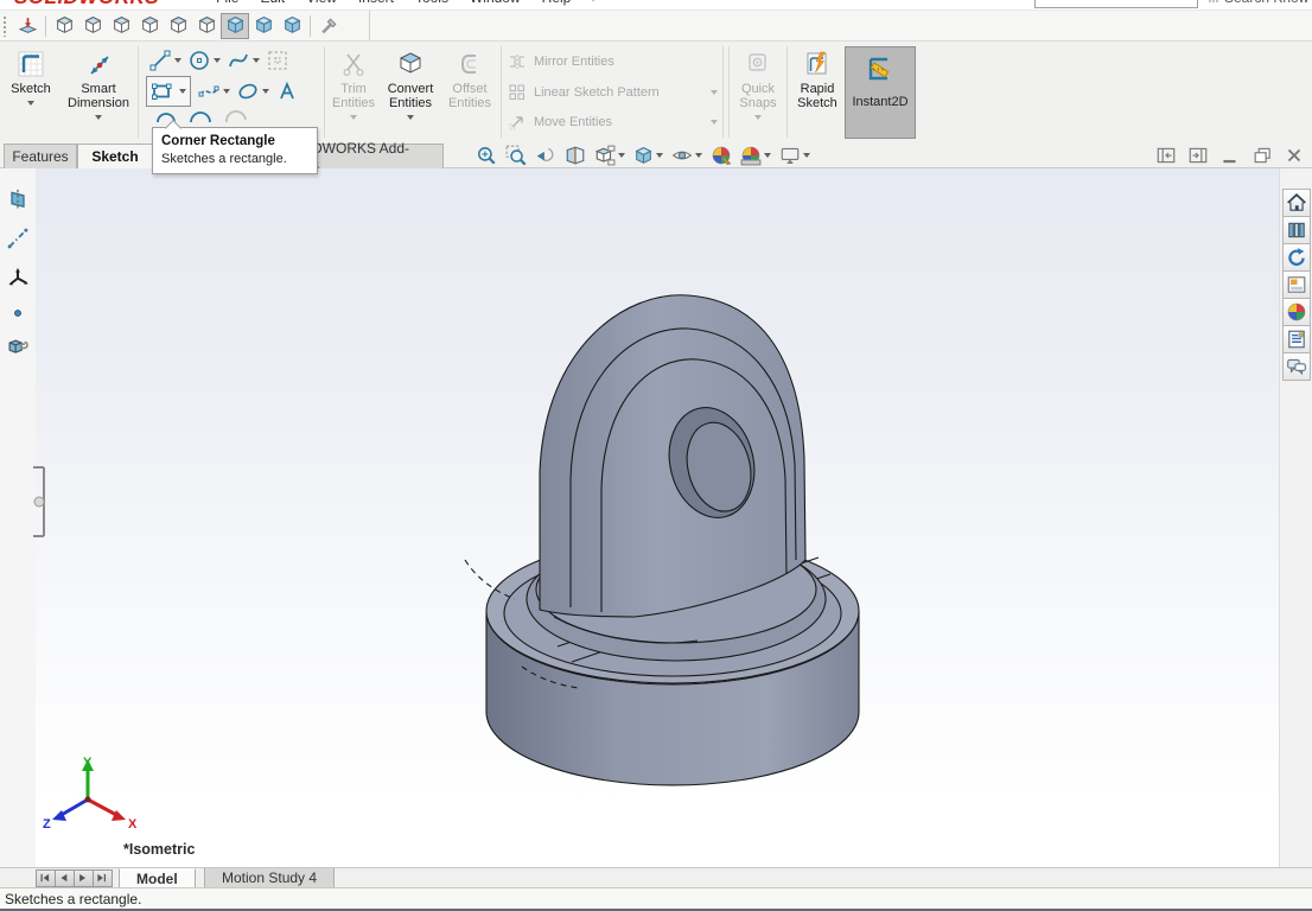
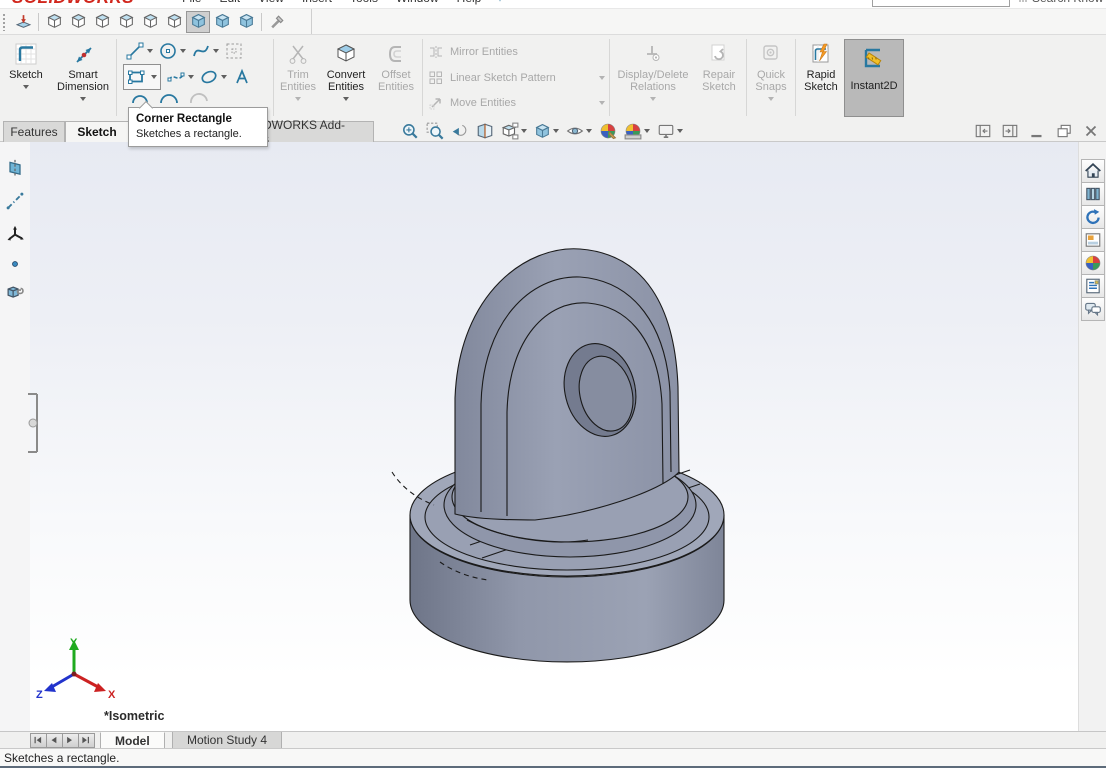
  Sketch
  Smart Dimension
  Trim Entities
  Convert Entities
  Offset Entities
  Mirror Entities
  Linear Sketch Pattern
  Move Entities
+ Display/Delete Relations
+ Repair Sketch
  Quick Snaps
  Rapid Sketch
  Instant2D
  Features
  Sketch
  Y
  X
  Z
  *Isometric
  Corner Rectangle
  Sketches a rectangle.
  Model
  Motion Study 4
  Sketches a rectangle.
